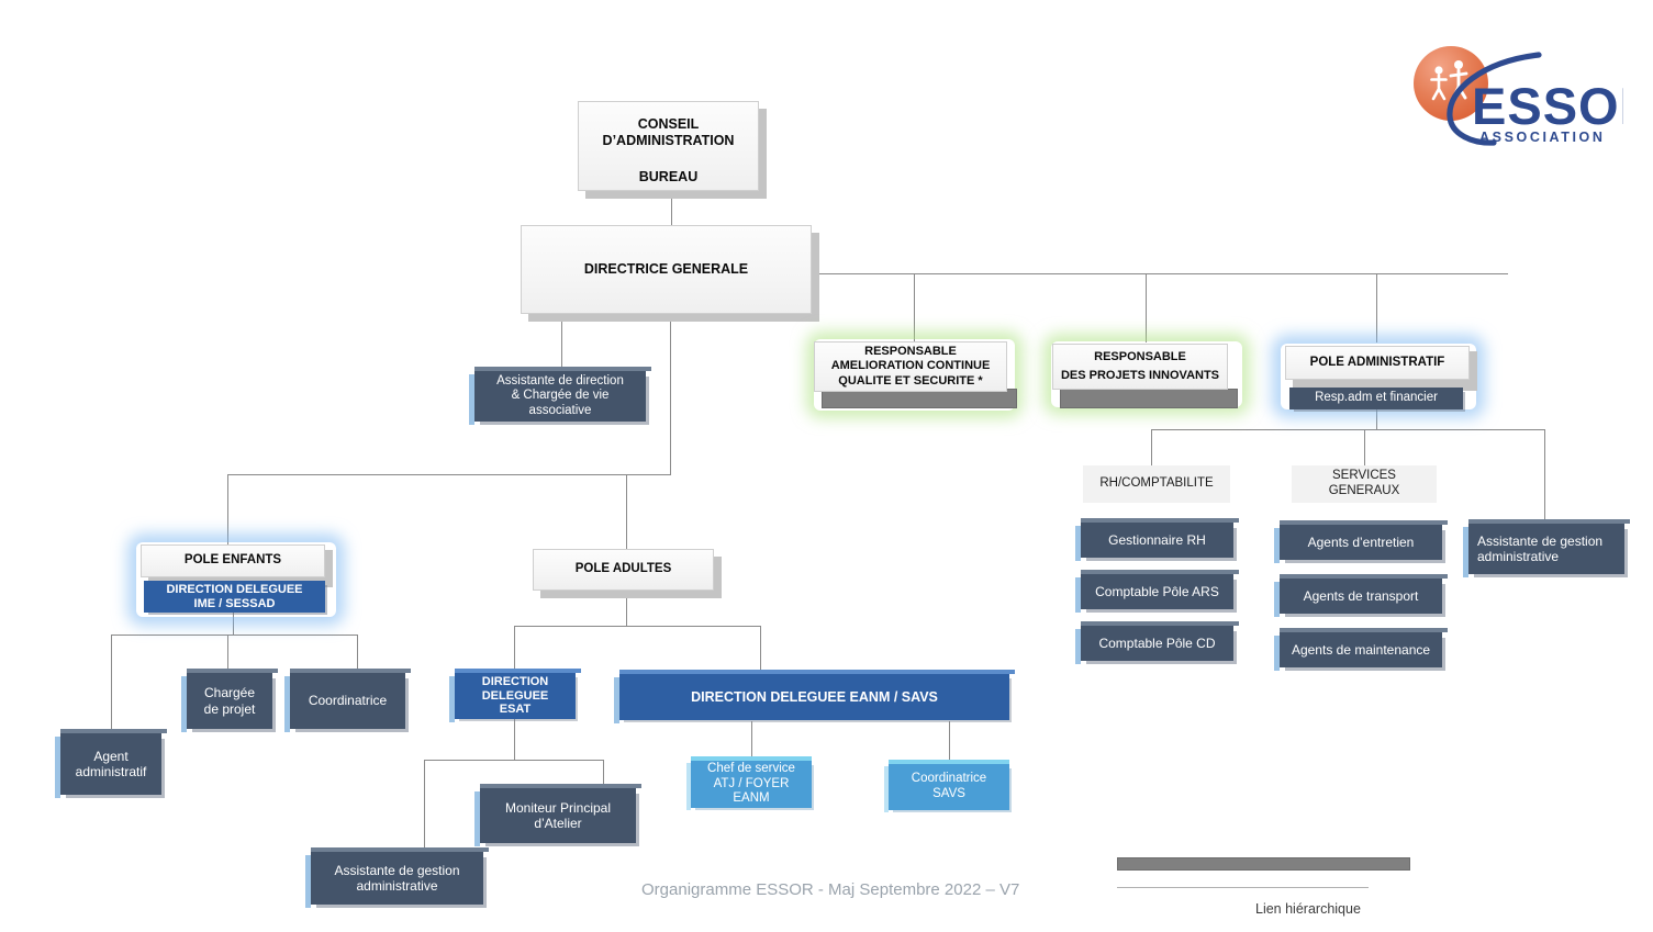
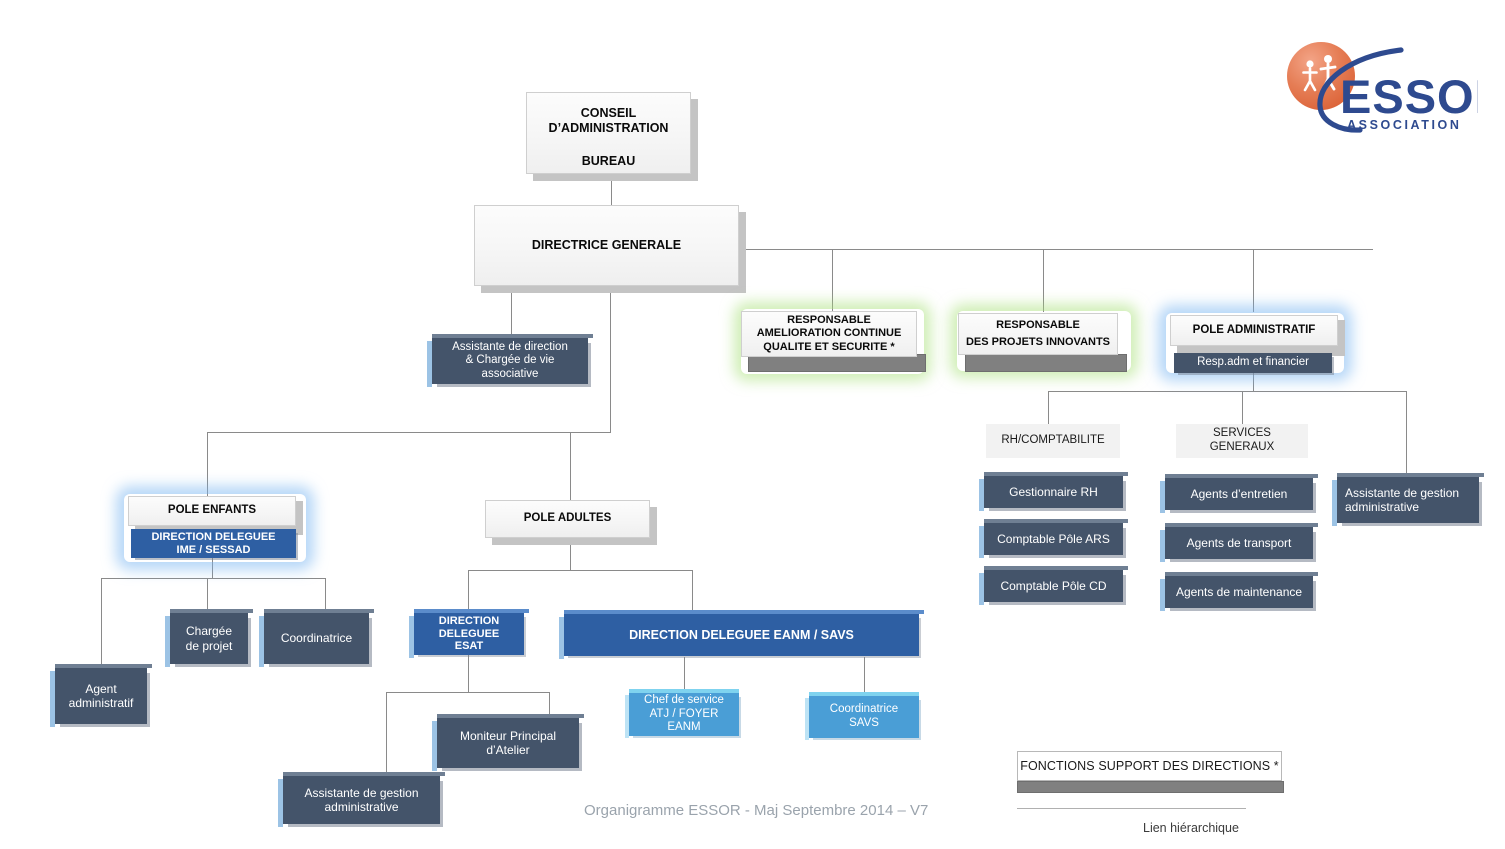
  ESSO
  ASSOCIATION
  CONSEIL
  D’ADMINISTRATION
  BUREAU
  DIRECTRICE GENERALE
  Assistante de direction
  & Chargée de vie
  associative
  RESPONSABLE
  AMELIORATION CONTINUE
  QUALITE ET SECURITE *
  RESPONSABLE
  DES PROJETS INNOVANTS
  POLE ADMINISTRATIF
  Resp.adm et financier
  RH/COMPTABILITE
  Gestionnaire RH
  Comptable Pôle ARS
  Comptable Pôle CD
  SERVICES
  GENERAUX
  Agents d’entretien
  Agents de transport
  Agents de maintenance
  Assistante de gestion
  administrative
  POLE ENFANTS
  DIRECTION DELEGUEE
  IME / SESSAD
  Agent
  administratif
  Chargée
  de projet
  Coordinatrice
  POLE ADULTES
  DIRECTION
  DELEGUEE
  ESAT
  DIRECTION DELEGUEE EANM / SAVS
  Moniteur Principal
  d’Atelier
  Assistante de gestion
  administrative
  Chef de service
  ATJ / FOYER
  EANM
  Coordinatrice
  SAVS
+ FONCTIONS SUPPORT DES DIRECTIONS *
  Lien hiérarchique
- Organigramme ESSOR - Maj Septembre 2022 – V7
+ Organigramme ESSOR - Maj Septembre 2014 – V7
